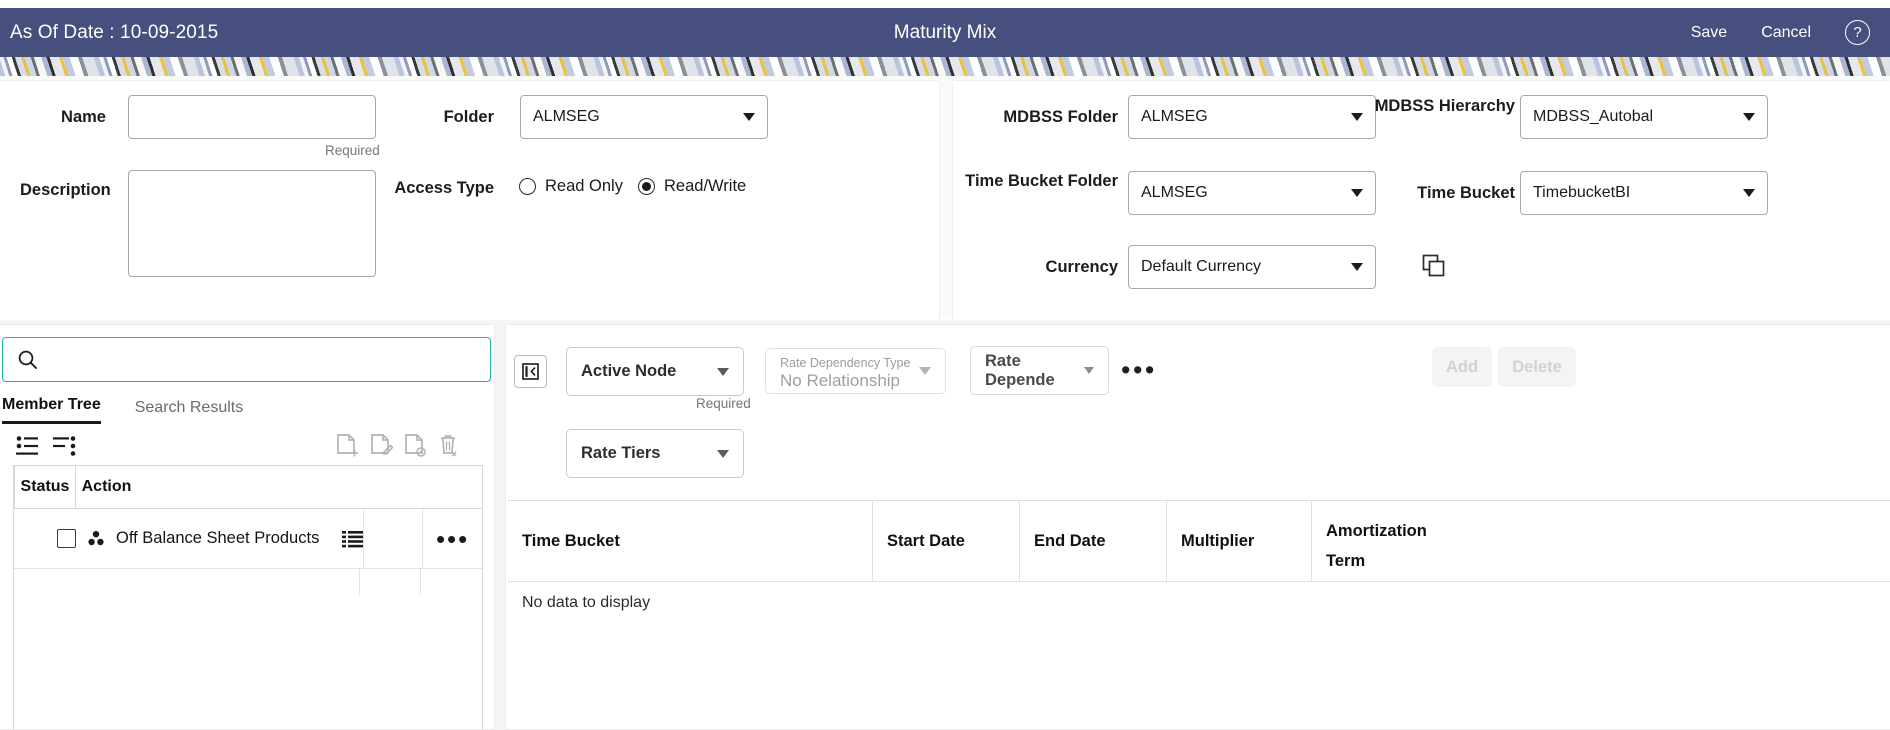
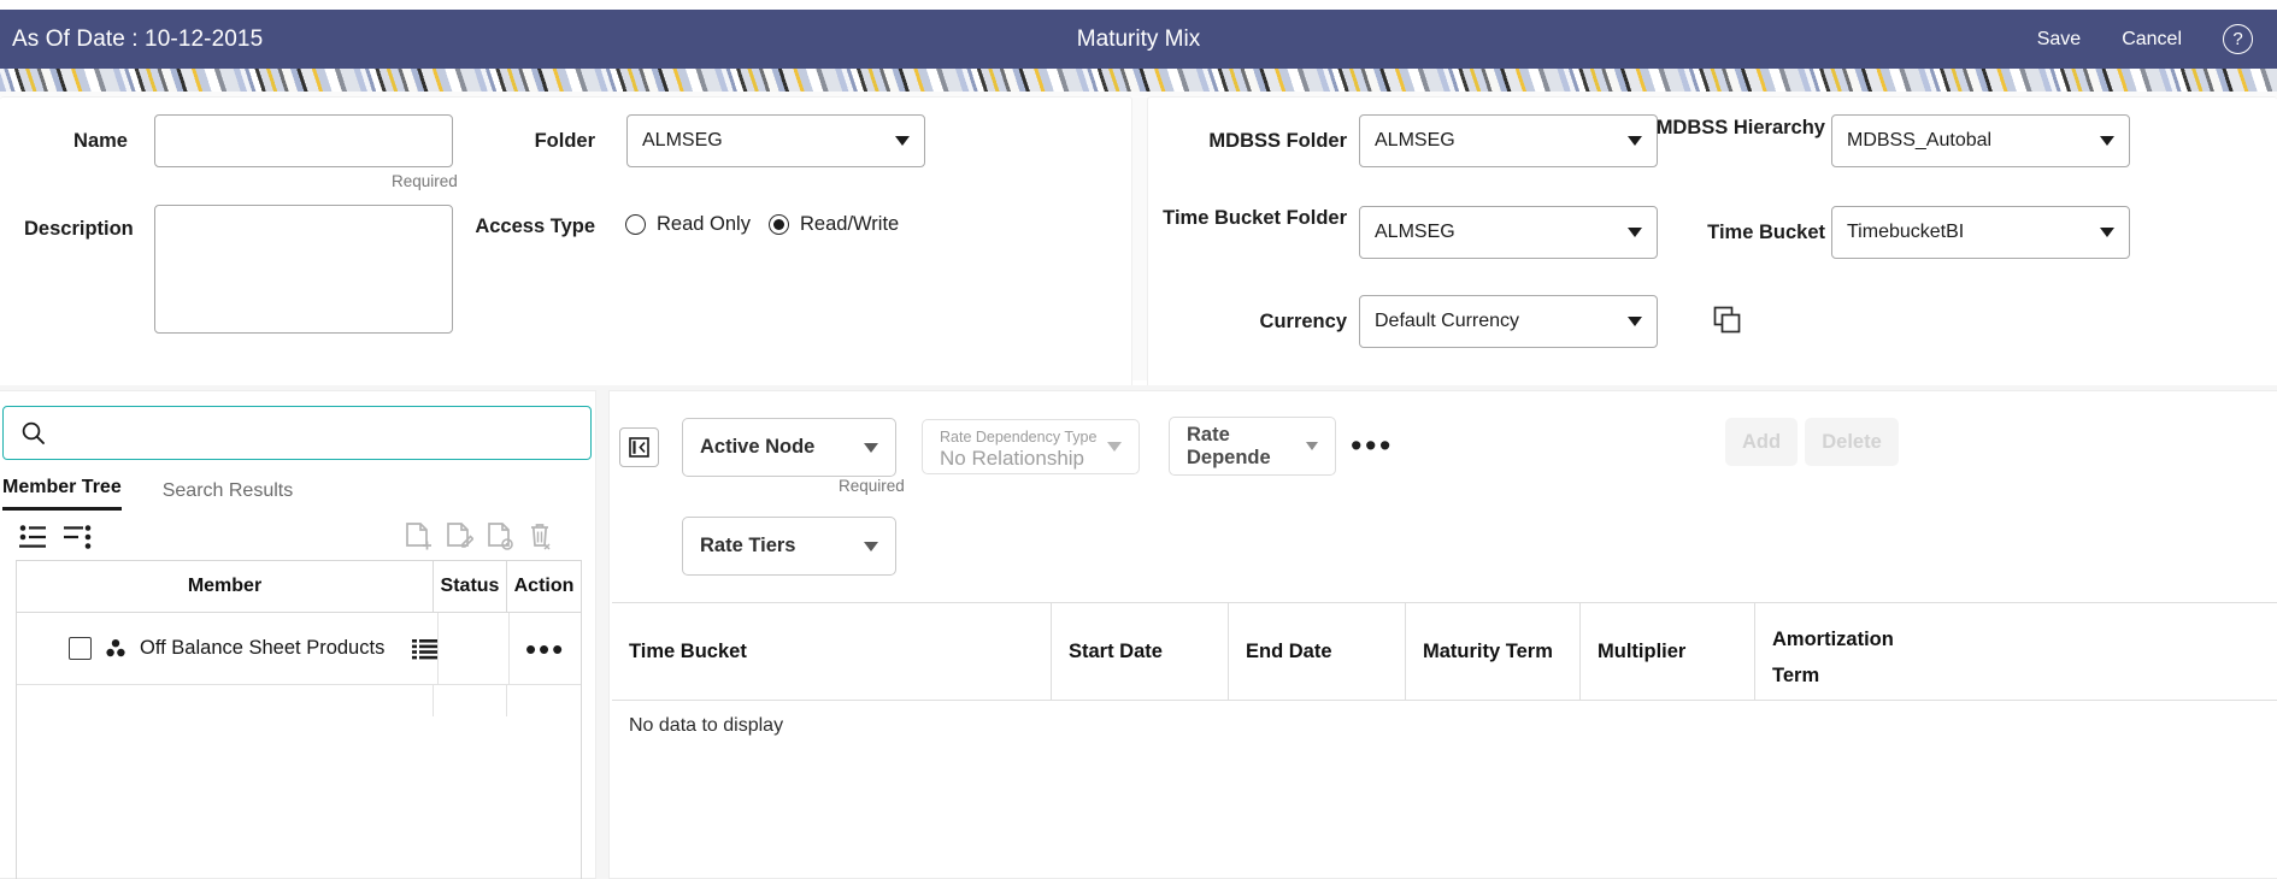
- As Of Date : 10-09-2015
+ As Of Date : 10-12-2015
  Maturity Mix
  Save
  Cancel
  ?
  Name
  Required
  Description
  Folder
  ALMSEG
  Access Type
  Read Only
  Read/Write
  MDBSS Folder
  ALMSEG
  MDBSS Hierarchy
  MDBSS_Autobal
  Time Bucket Folder
  ALMSEG
  Time Bucket
  TimebucketBI
  Currency
  Default Currency
  Member Tree
  Search Results
+ Member
  Status
  Action
  Off Balance Sheet Products
  •••
  Active Node
  Required
  Rate Dependency Type
  No Relationship
  Rate Depende
  •••
  Add
  Delete
  Rate Tiers
  Time Bucket
  Start Date
  End Date
+ Maturity Term
  Multiplier
  Amortization Term
  No data to display
